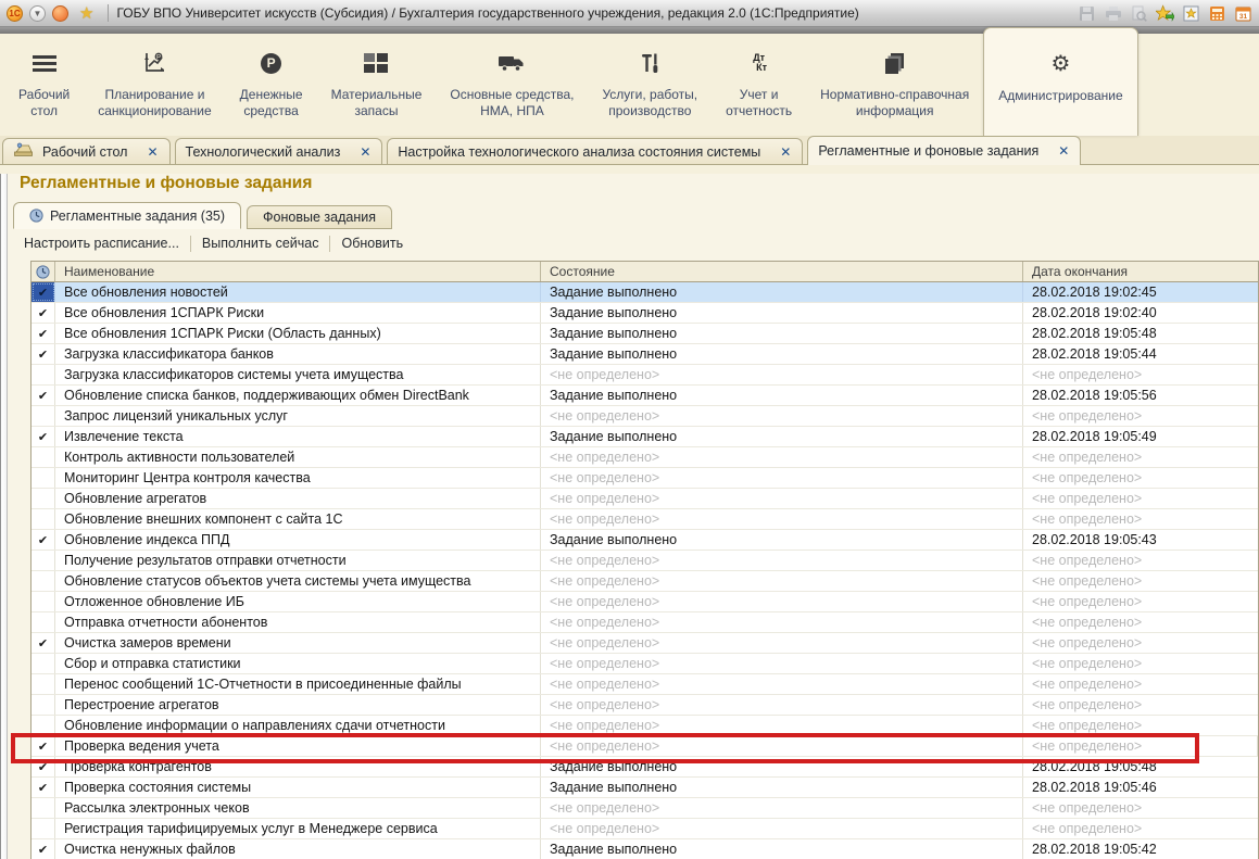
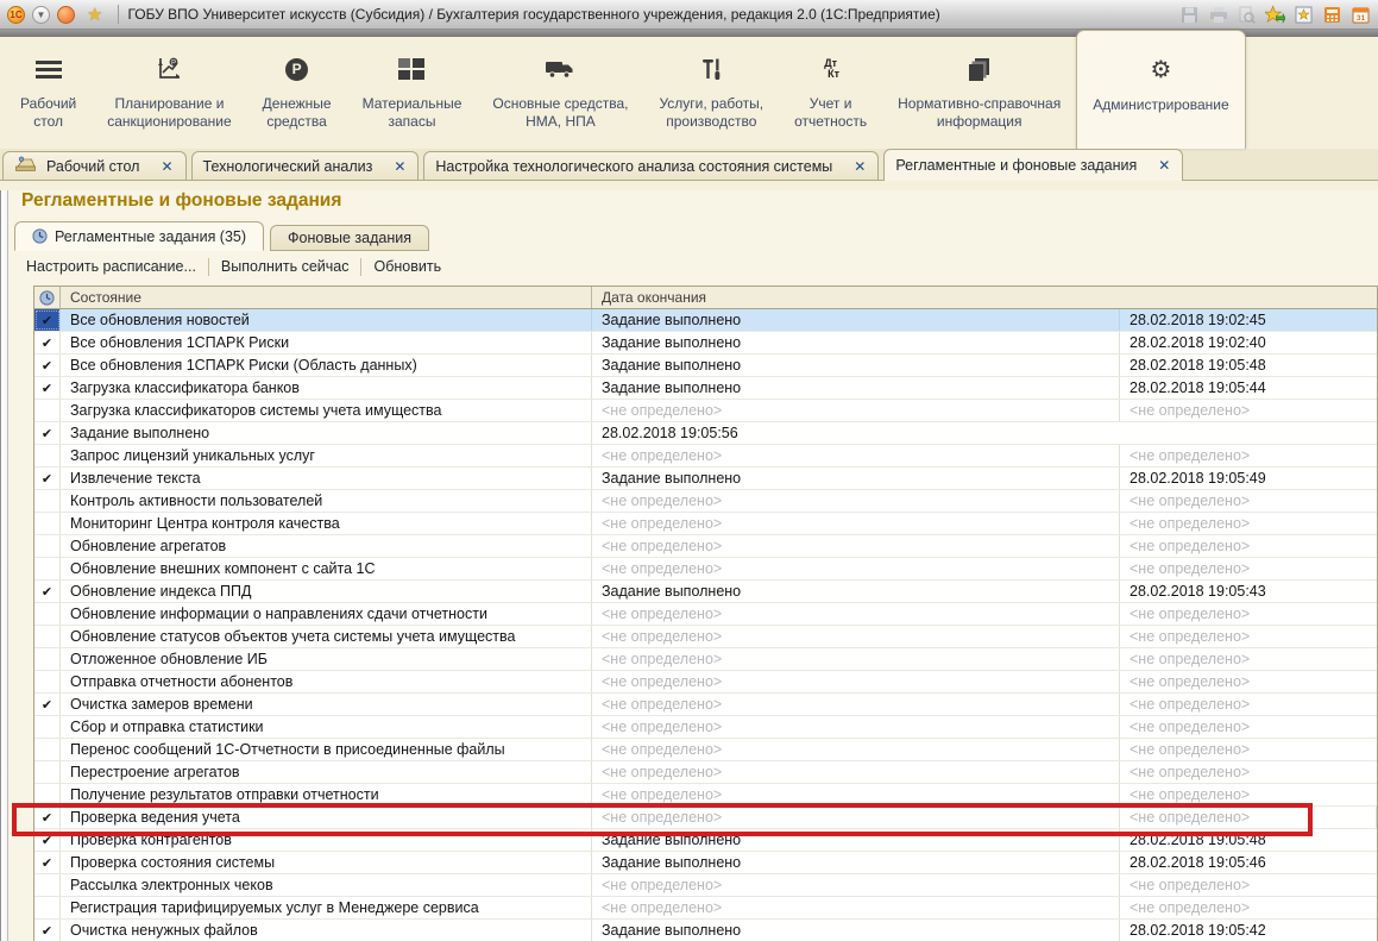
  1С
  ▼
  ★
  ГОБУ ВПО Университет искусств (Субсидия) / Бухгалтерия государственного учреждения, редакция 2.0 (1С:Предприятие)
  Рабочий
  стол
  Планирование и
  санкционирование
  Р
  Денежные
  средства
  Материальные
  запасы
  Основные средства,
  НМА, НПА
  Услуги, работы,
  производство
  Дт
  Кт
  Учет и
  отчетность
  Нормативно-справочная
  информация
  ⚙
  Администрирование
  Рабочий стол
  ✕
  Технологический анализ
  ✕
  Настройка технологического анализа состояния системы
  ✕
  Регламентные и фоновые задания
  ✕
  Регламентные и фоновые задания
  Регламентные задания (35)
  Фоновые задания
  Настроить расписание...
  Выполнить сейчас
  Обновить
- Наименование
  Состояние
  Дата окончания
  ✔
  Все обновления новостей
  Задание выполнено
  28.02.2018 19:02:45
  ✔
  Все обновления 1СПАРК Риски
  Задание выполнено
  28.02.2018 19:02:40
  ✔
  Все обновления 1СПАРК Риски (Область данных)
  Задание выполнено
  28.02.2018 19:05:48
  ✔
  Загрузка классификатора банков
  Задание выполнено
  28.02.2018 19:05:44
  Загрузка классификаторов системы учета имущества
  <не определено>
  <не определено>
  ✔
- Обновление списка банков, поддерживающих обмен DirectBank
  Задание выполнено
  28.02.2018 19:05:56
  Запрос лицензий уникальных услуг
  <не определено>
  <не определено>
  ✔
  Извлечение текста
  Задание выполнено
  28.02.2018 19:05:49
  Контроль активности пользователей
  <не определено>
  <не определено>
  Мониторинг Центра контроля качества
  <не определено>
  <не определено>
  Обновление агрегатов
  <не определено>
  <не определено>
  Обновление внешних компонент с сайта 1С
  <не определено>
  <не определено>
  ✔
  Обновление индекса ППД
  Задание выполнено
  28.02.2018 19:05:43
- Получение результатов отправки отчетности
+ Обновление информации о направлениях сдачи отчетности
  <не определено>
  <не определено>
  Обновление статусов объектов учета системы учета имущества
  <не определено>
  <не определено>
  Отложенное обновление ИБ
  <не определено>
  <не определено>
  Отправка отчетности абонентов
  <не определено>
  <не определено>
  ✔
  Очистка замеров времени
  <не определено>
  <не определено>
  Сбор и отправка статистики
  <не определено>
  <не определено>
  Перенос сообщений 1С-Отчетности в присоединенные файлы
  <не определено>
  <не определено>
  Перестроение агрегатов
  <не определено>
  <не определено>
- Обновление информации о направлениях сдачи отчетности
+ Получение результатов отправки отчетности
  <не определено>
  <не определено>
  ✔
  Проверка ведения учета
  <не определено>
  <не определено>
  ✔
  Проверка контрагентов
  Задание выполнено
  28.02.2018 19:05:48
  ✔
  Проверка состояния системы
  Задание выполнено
  28.02.2018 19:05:46
  Рассылка электронных чеков
  <не определено>
  <не определено>
  Регистрация тарифицируемых услуг в Менеджере сервиса
  <не определено>
  <не определено>
  ✔
  Очистка ненужных файлов
  Задание выполнено
  28.02.2018 19:05:42
